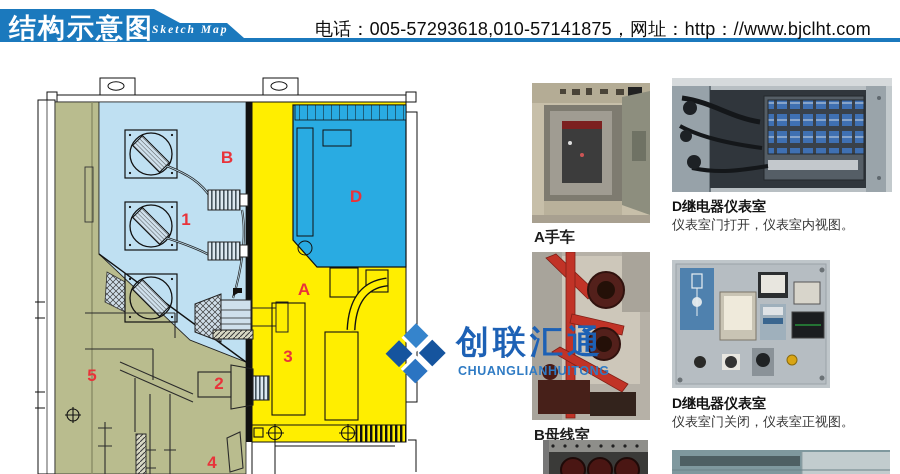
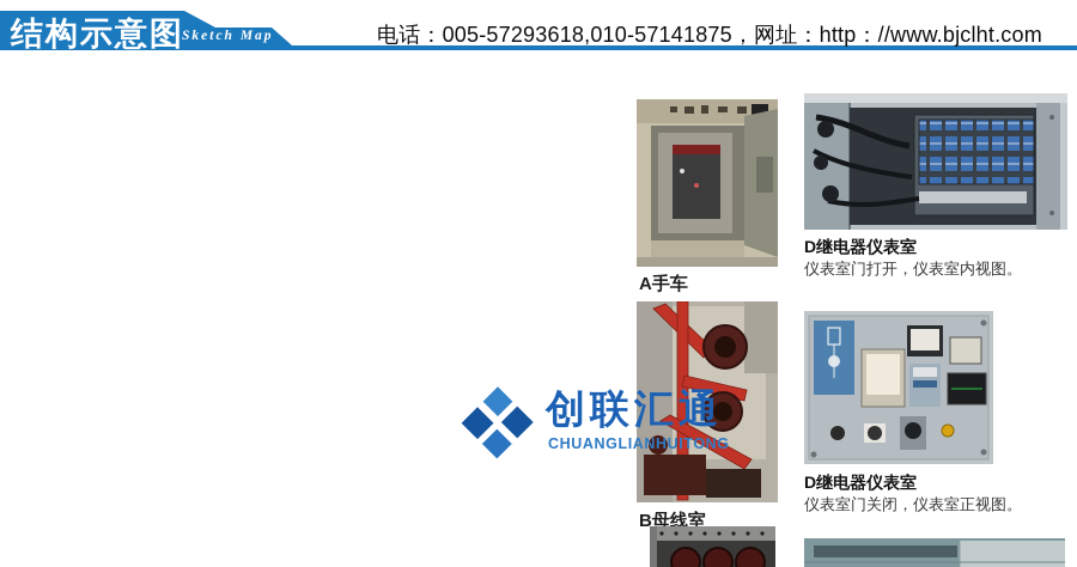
  结构示意图
  Sketch Map
  电话：005-57293618,010-57141875，网址：http：//www.bjclht.com
- B
- 1
- D
- A
- 3
- 2
- 5
- 4
  A手车
  B母线室
  D继电器仪表室
  仪表室门打开，仪表室内视图。
  D继电器仪表室
  仪表室门关闭，仪表室正视图。
  创联汇通
  CHUANGLIANHUITONG
